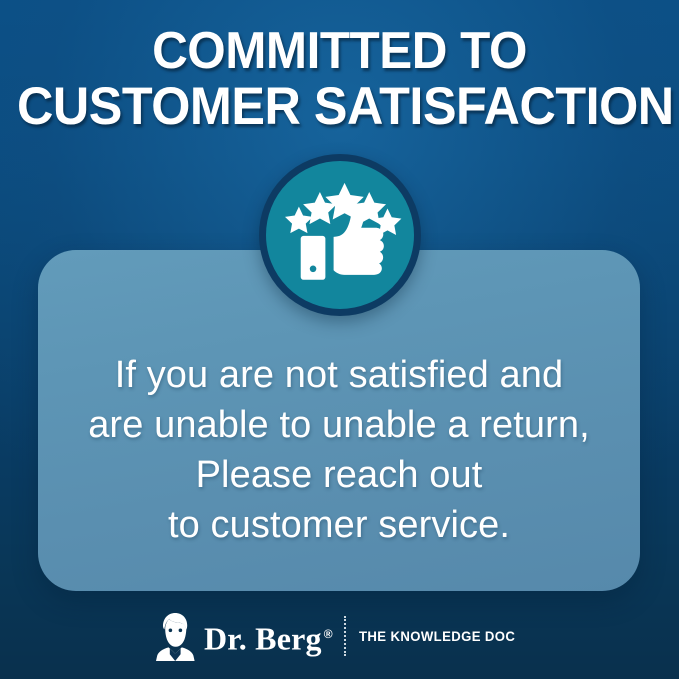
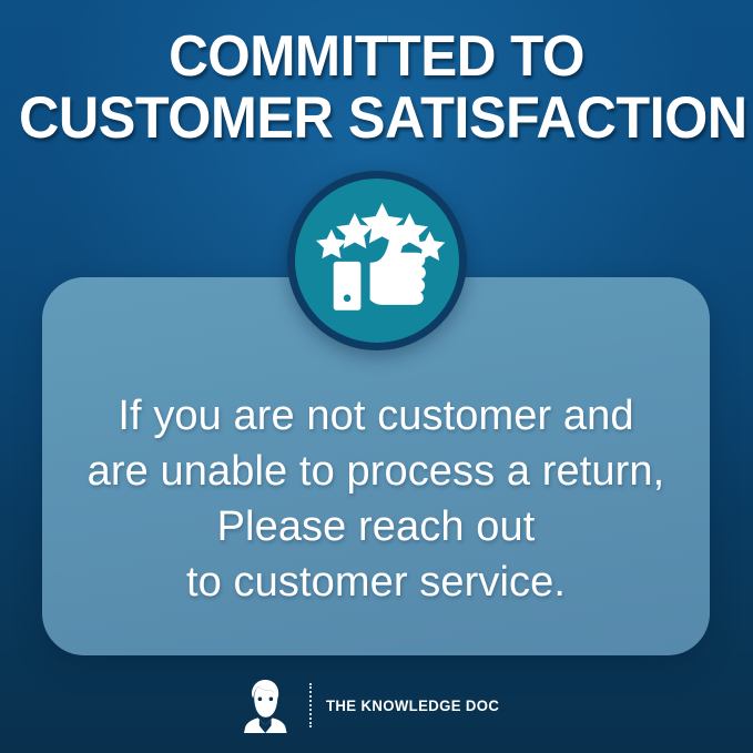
  COMMITTED TO
  CUSTOMER SATISFACTION
- If you are not satisfied and
+ If you are not customer and
- are unable to unable a return,
+ are unable to process a return,
  Please reach out
  to customer service.
- Dr. Berg ®
  THE KNOWLEDGE DOC
